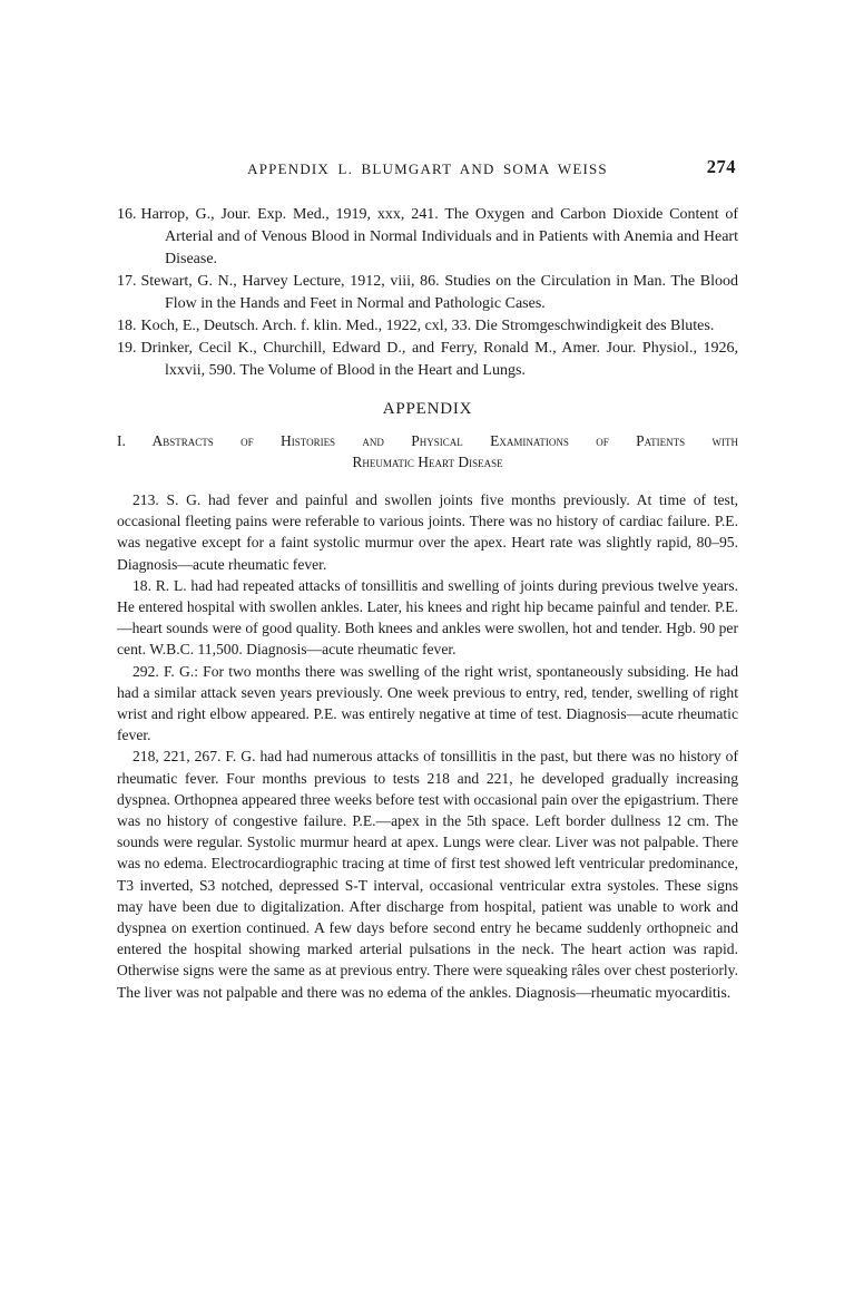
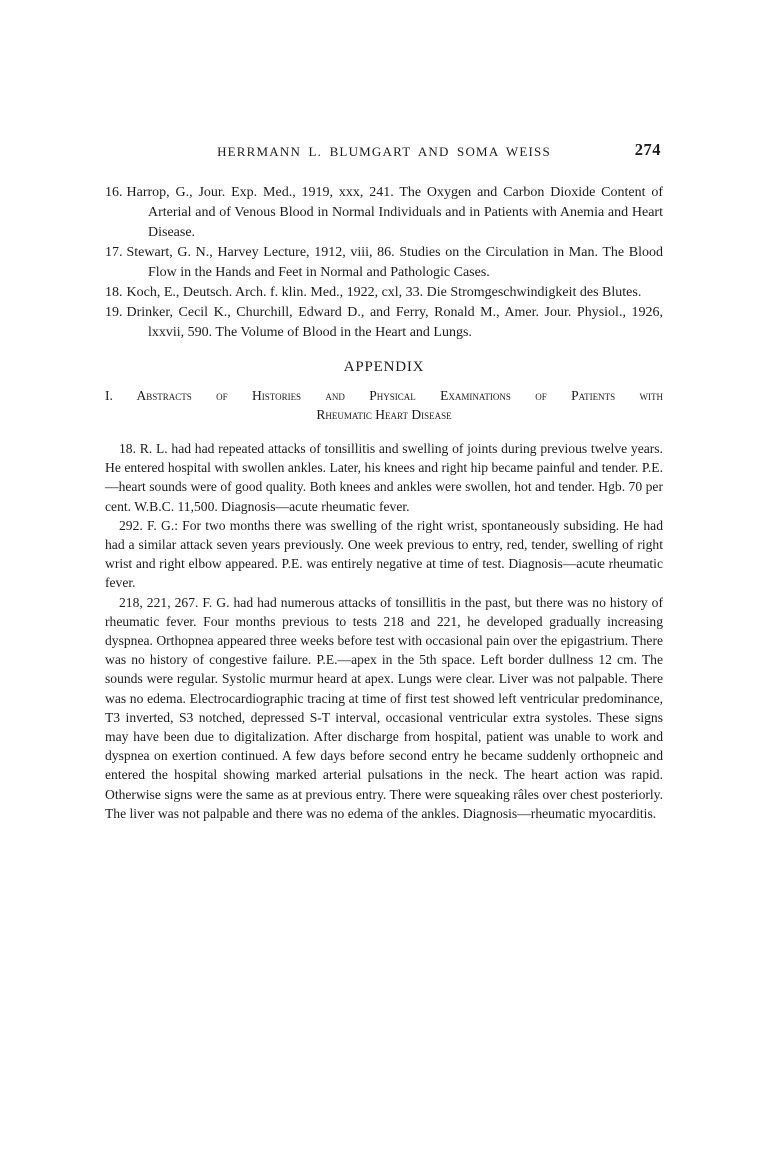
- APPENDIX L. BLUMGART AND SOMA WEISS
+ HERRMANN L. BLUMGART AND SOMA WEISS
  274
  16. Harrop, G., Jour. Exp. Med., 1919, xxx, 241. The Oxygen and Carbon Dioxide Content of Arterial and of Venous Blood in Normal Individuals and in Patients with Anemia and Heart Disease.
  17. Stewart, G. N., Harvey Lecture, 1912, viii, 86. Studies on the Circulation in Man. The Blood Flow in the Hands and Feet in Normal and Pathologic Cases.
  18. Koch, E., Deutsch. Arch. f. klin. Med., 1922, cxl, 33. Die Stromgeschwindigkeit des Blutes.
  19. Drinker, Cecil K., Churchill, Edward D., and Ferry, Ronald M., Amer. Jour. Physiol., 1926, lxxvii, 590. The Volume of Blood in the Heart and Lungs.
  APPENDIX
  I. Abstracts of Histories and Physical Examinations of Patients with
  Rheumatic Heart Disease
- 213. S. G. had fever and painful and swollen joints five months previously. At time of test, occasional fleeting pains were referable to various joints. There was no history of cardiac failure. P.E. was negative except for a faint systolic murmur over the apex. Heart rate was slightly rapid, 80–95. Diagnosis—acute rheumatic fever.
- 18. R. L. had had repeated attacks of tonsillitis and swelling of joints during previous twelve years. He entered hospital with swollen ankles. Later, his knees and right hip became painful and tender. P.E.—heart sounds were of good quality. Both knees and ankles were swollen, hot and tender. Hgb. 90 per cent. W.B.C. 11,500. Diagnosis—acute rheumatic fever.
+ 18. R. L. had had repeated attacks of tonsillitis and swelling of joints during previous twelve years. He entered hospital with swollen ankles. Later, his knees and right hip became painful and tender. P.E.—heart sounds were of good quality. Both knees and ankles were swollen, hot and tender. Hgb. 70 per cent. W.B.C. 11,500. Diagnosis—acute rheumatic fever.
  292. F. G.: For two months there was swelling of the right wrist, spontaneously subsiding. He had had a similar attack seven years previously. One week previous to entry, red, tender, swelling of right wrist and right elbow appeared. P.E. was entirely negative at time of test. Diagnosis—acute rheumatic fever.
  218, 221, 267. F. G. had had numerous attacks of tonsillitis in the past, but there was no history of rheumatic fever. Four months previous to tests 218 and 221, he developed gradually increasing dyspnea. Orthopnea appeared three weeks before test with occasional pain over the epigastrium. There was no history of congestive failure. P.E.—apex in the 5th space. Left border dullness 12 cm. The sounds were regular. Systolic murmur heard at apex. Lungs were clear. Liver was not palpable. There was no edema. Electrocardiographic tracing at time of first test showed left ventricular predominance, T3 inverted, S3 notched, depressed S-T interval, occasional ventricular extra systoles. These signs may have been due to digitalization. After discharge from hospital, patient was unable to work and dyspnea on exertion continued. A few days before second entry he became suddenly orthopneic and entered the hospital showing marked arterial pulsations in the neck. The heart action was rapid. Otherwise signs were the same as at previous entry. There were squeaking râles over chest posteriorly. The liver was not palpable and there was no edema of the ankles. Diagnosis—rheumatic myocarditis.
